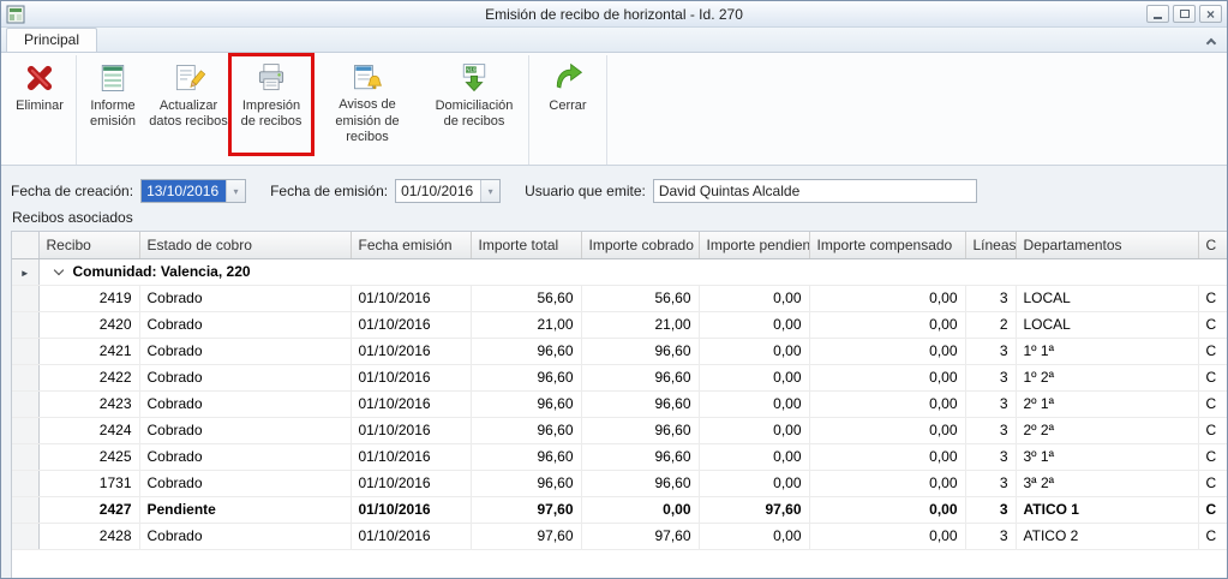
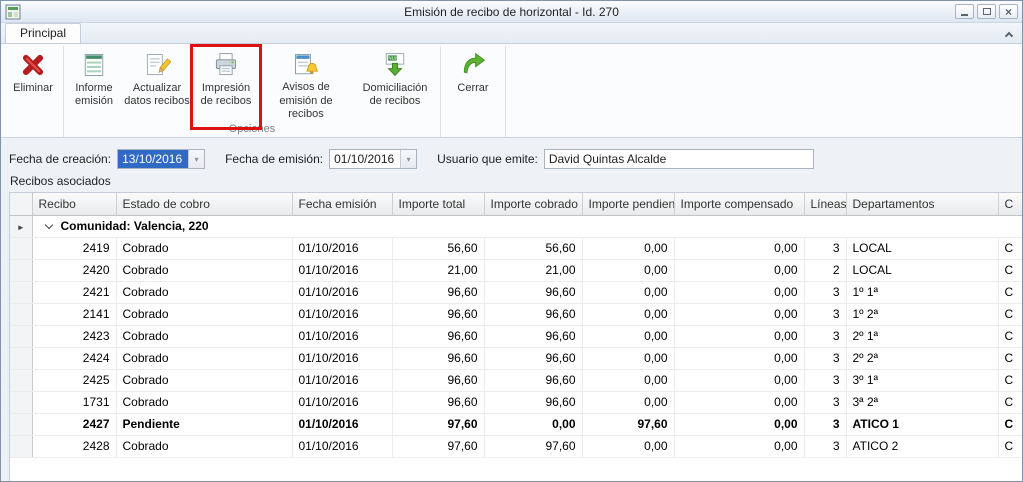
  Emisión de recibo de horizontal - Id. 270
  ×
  Principal
  Eliminar
  Informe emisión
  Actualizar datos recibos
  Impresión de recibos
  Avisos de emisión de recibos
  Domiciliación de recibos
+ Opciones
  Cerrar
  Fecha de creación:
  13/10/2016
  ▾
  Fecha de emisión:
  01/10/2016
  ▾
  Usuario que emite:
  David Quintas Alcalde
  Recibos asociados
  	Recibo	Estado de cobro	Fecha emisión	Importe total	Importe cobrado	Importe pendien	Importe compensado	Líneas	Departamentos	C
  ►	Comunidad: Valencia, 220
  	2419	Cobrado	01/10/2016	56,60	56,60	0,00	0,00	3	LOCAL	C
  	2420	Cobrado	01/10/2016	21,00	21,00	0,00	0,00	2	LOCAL	C
  	2421	Cobrado	01/10/2016	96,60	96,60	0,00	0,00	3	1º 1ª	C
- 	2422	Cobrado	01/10/2016	96,60	96,60	0,00	0,00	3	1º 2ª	C
+ 	2141	Cobrado	01/10/2016	96,60	96,60	0,00	0,00	3	1º 2ª	C
  	2423	Cobrado	01/10/2016	96,60	96,60	0,00	0,00	3	2º 1ª	C
  	2424	Cobrado	01/10/2016	96,60	96,60	0,00	0,00	3	2º 2ª	C
  	2425	Cobrado	01/10/2016	96,60	96,60	0,00	0,00	3	3º 1ª	C
  	1731	Cobrado	01/10/2016	96,60	96,60	0,00	0,00	3	3ª 2ª	C
  	2427	Pendiente	01/10/2016	97,60	0,00	97,60	0,00	3	ATICO 1	C
  	2428	Cobrado	01/10/2016	97,60	97,60	0,00	0,00	3	ATICO 2	C
